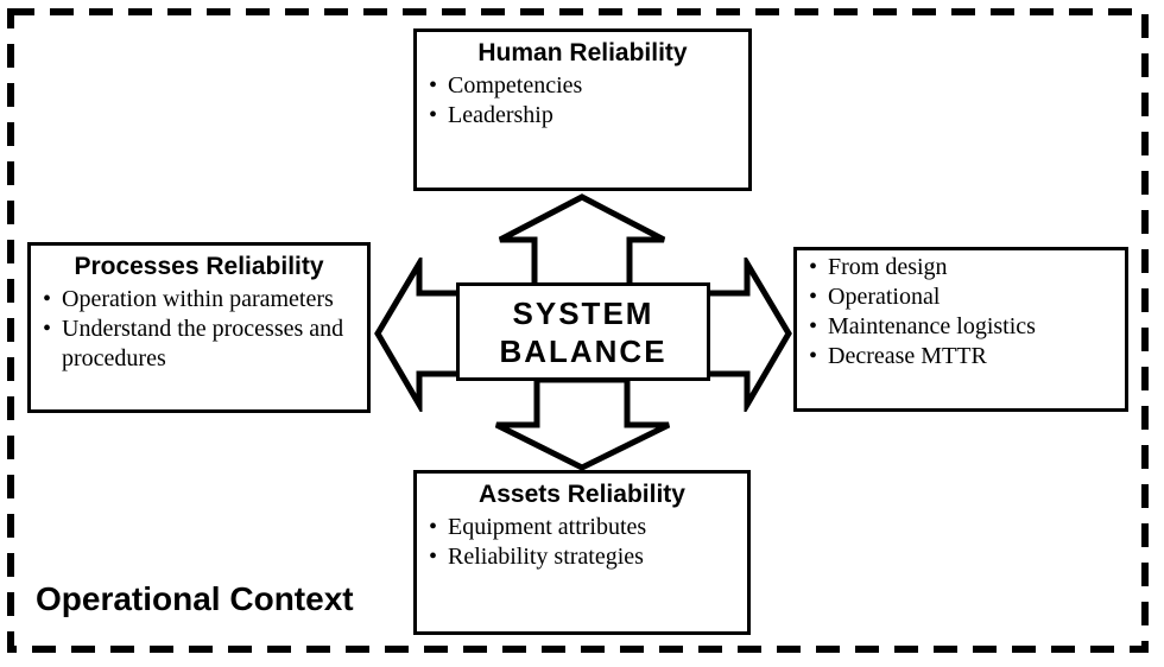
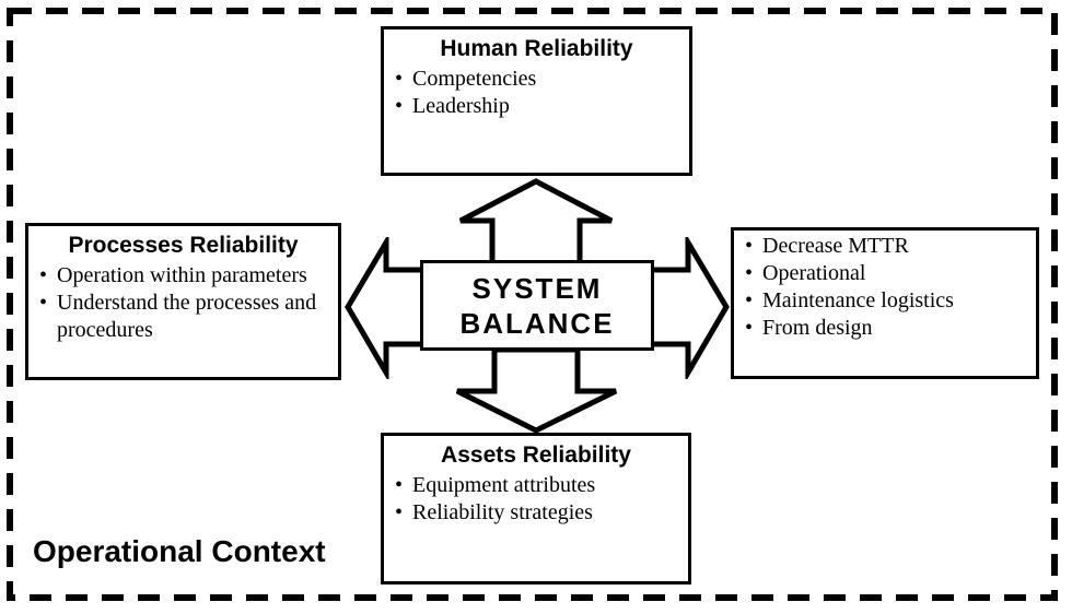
  Human Reliability
  Competencies
  Leadership
  Processes Reliability
  Operation within parameters
  Understand the processes and procedures
- From design
+ Decrease MTTR
  Operational
  Maintenance logistics
- Decrease MTTR
+ From design
  Assets Reliability
  Equipment attributes
  Reliability strategies
  SYSTEM
  BALANCE
  Operational Context
